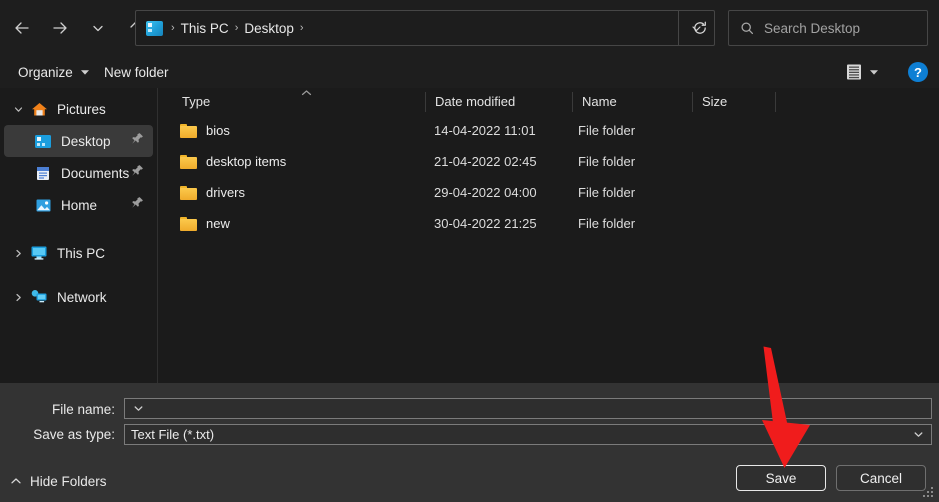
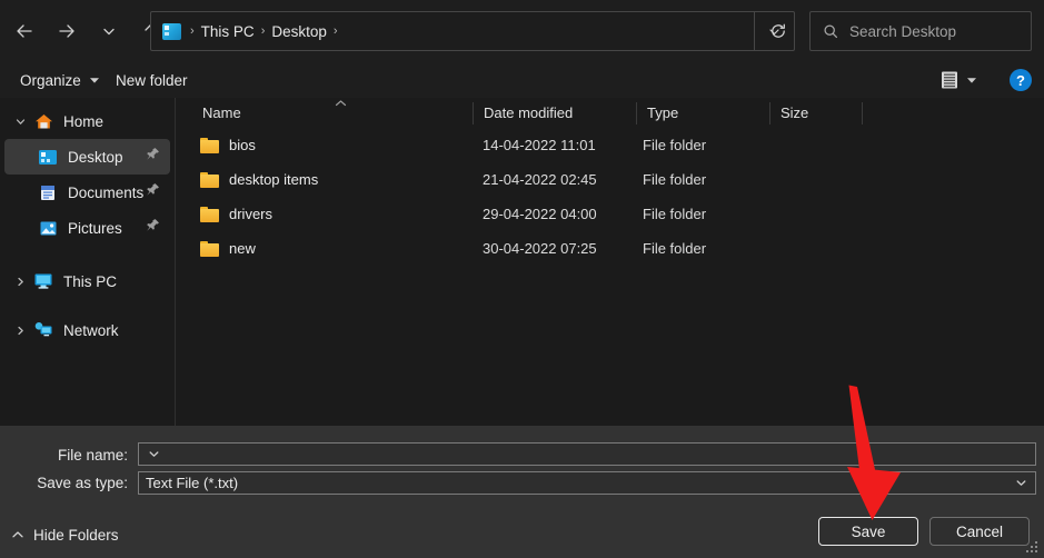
  ›
  This PC
  ›
  Desktop
  ›
  Search Desktop
  Organize
  New folder
  ?
- Pictures
+ Home
  Desktop
  Documents
- Home
+ Pictures
  This PC
  Network
- Type
+ Name
  Date modified
- Name
+ Type
  Size
  bios
  14-04-2022 11:01
  File folder
  desktop items
  21-04-2022 02:45
  File folder
  drivers
  29-04-2022 04:00
  File folder
  new
- 30-04-2022 21:25
+ 30-04-2022 07:25
  File folder
  File name:
  Save as type:
  Text File (*.txt)
  Hide Folders
  Save
  Cancel
